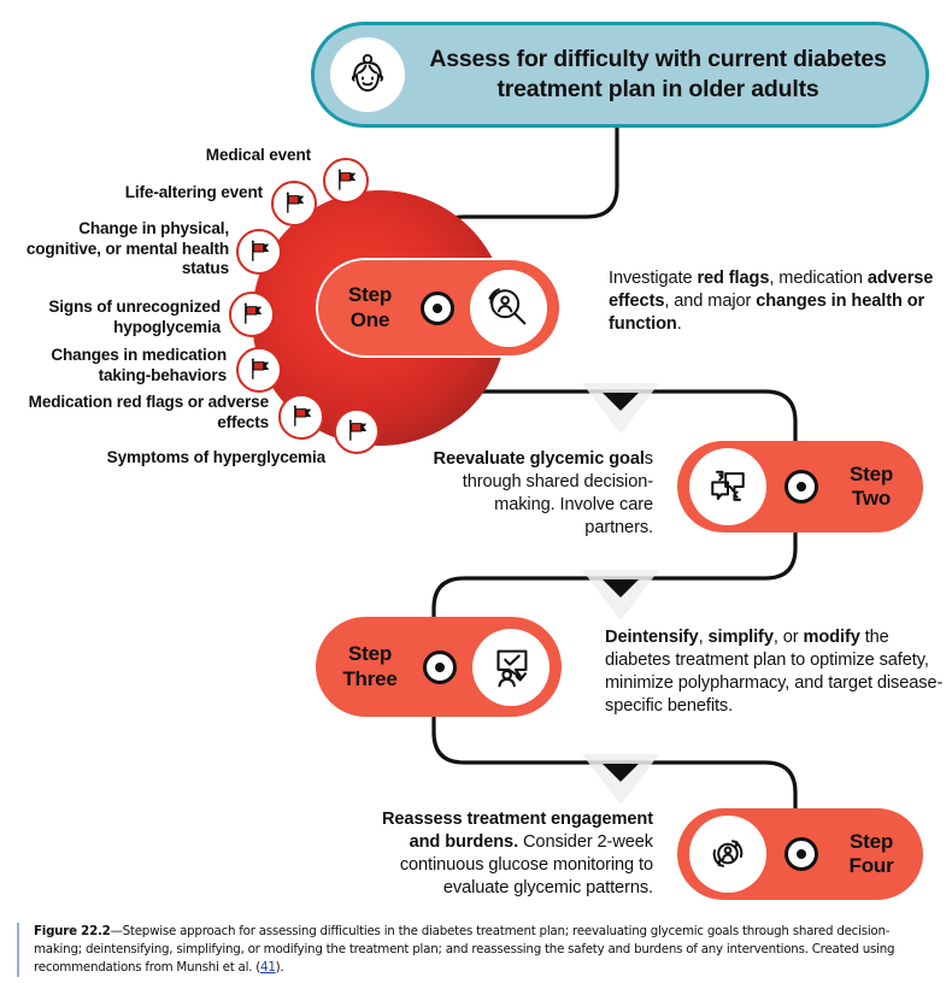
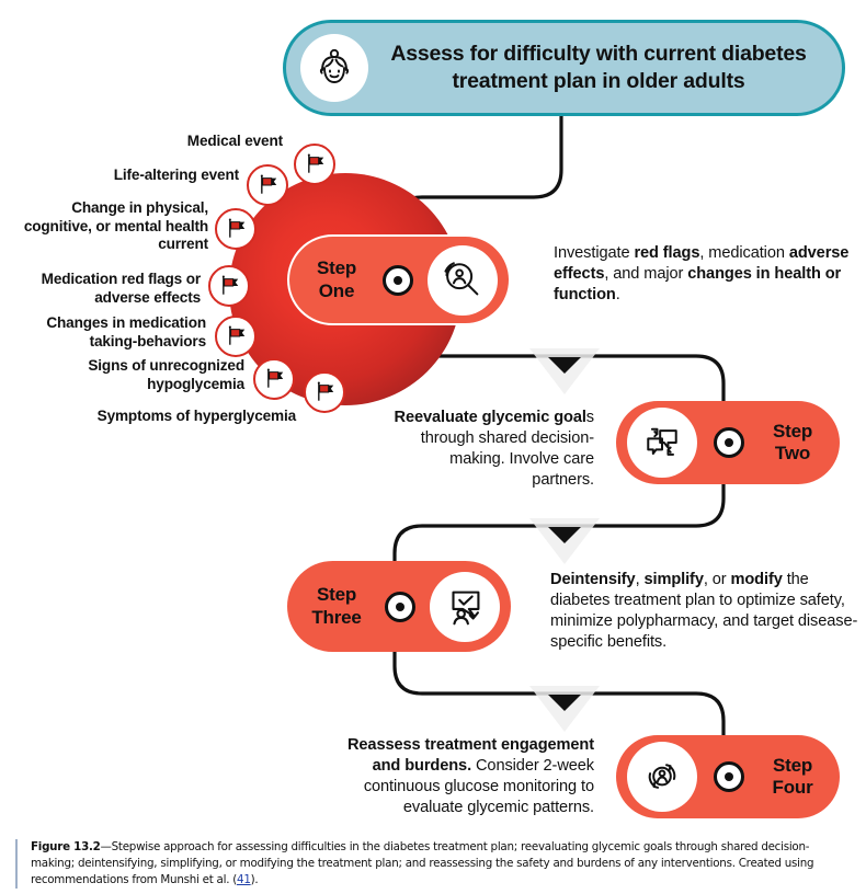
  Assess for difficulty with current diabetes treatment plan in older adults
  Medical event
  Life-altering event
- Change in physical, cognitive, or mental health status
+ Change in physical, cognitive, or mental health current
- Signs of unrecognized hypoglycemia
+ Medication red flags or adverse effects
  Changes in medication taking-behaviors
- Medication red flags or adverse effects
+ Signs of unrecognized hypoglycemia
  Symptoms of hyperglycemia
  Step
  One
  Investigate red flags, medication adverse effects, and major changes in health or function.
  Step
  Two
  Reevaluate glycemic goals through shared decision-making. Involve care partners.
  Step
  Three
  Deintensify, simplify, or modify the diabetes treatment plan to optimize safety, minimize polypharmacy, and target disease-specific benefits.
  Step
  Four
  Reassess treatment engagement and burdens. Consider 2-week continuous glucose monitoring to evaluate glycemic patterns.
- Figure 22.2—Stepwise approach for assessing difficulties in the diabetes treatment plan; reevaluating glycemic goals through shared decision-making; deintensifying, simplifying, or modifying the treatment plan; and reassessing the safety and burdens of any interventions. Created using recommendations from Munshi et al. (41).
+ Figure 13.2—Stepwise approach for assessing difficulties in the diabetes treatment plan; reevaluating glycemic goals through shared decision-making; deintensifying, simplifying, or modifying the treatment plan; and reassessing the safety and burdens of any interventions. Created using recommendations from Munshi et al. (41).
